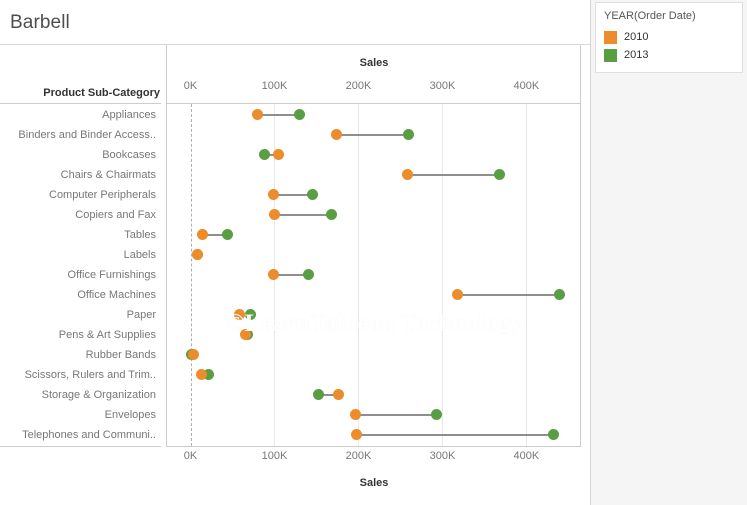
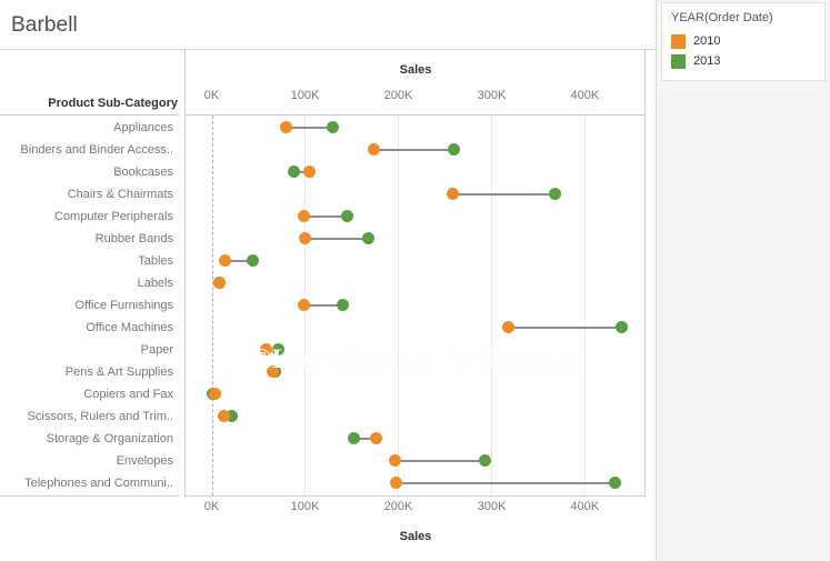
  Barbell
  Sales
  0K
  100K
  200K
  300K
  400K
  Product Sub-Category
  Appliances
  Binders and Binder Access..
  Bookcases
  Chairs & Chairmats
  Computer Peripherals
- Copiers and Fax
+ Rubber Bands
  Tables
  Labels
  Office Furnishings
  Office Machines
  Paper
  Pens & Art Supplies
- Rubber Bands
+ Copiers and Fax
  Scissors, Rulers and Trim..
  Storage & Organization
  Envelopes
  Telephones and Communi..
  ©LearnTableau Technology
  0K
  100K
  200K
  300K
  400K
  Sales
  YEAR(Order Date)
  2010
  2013
